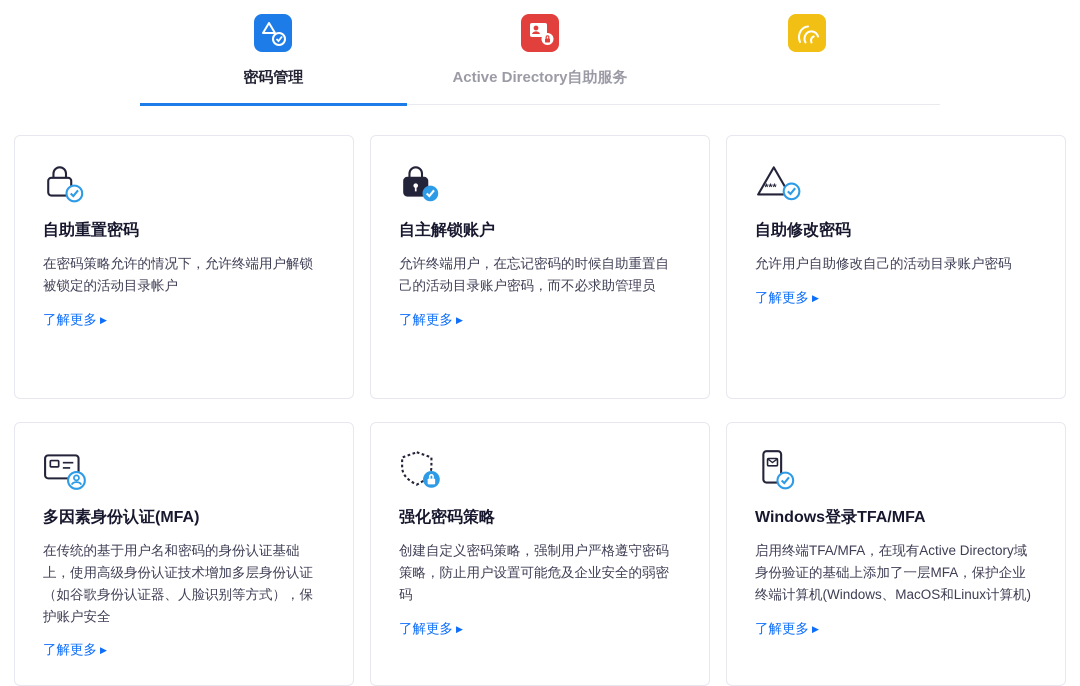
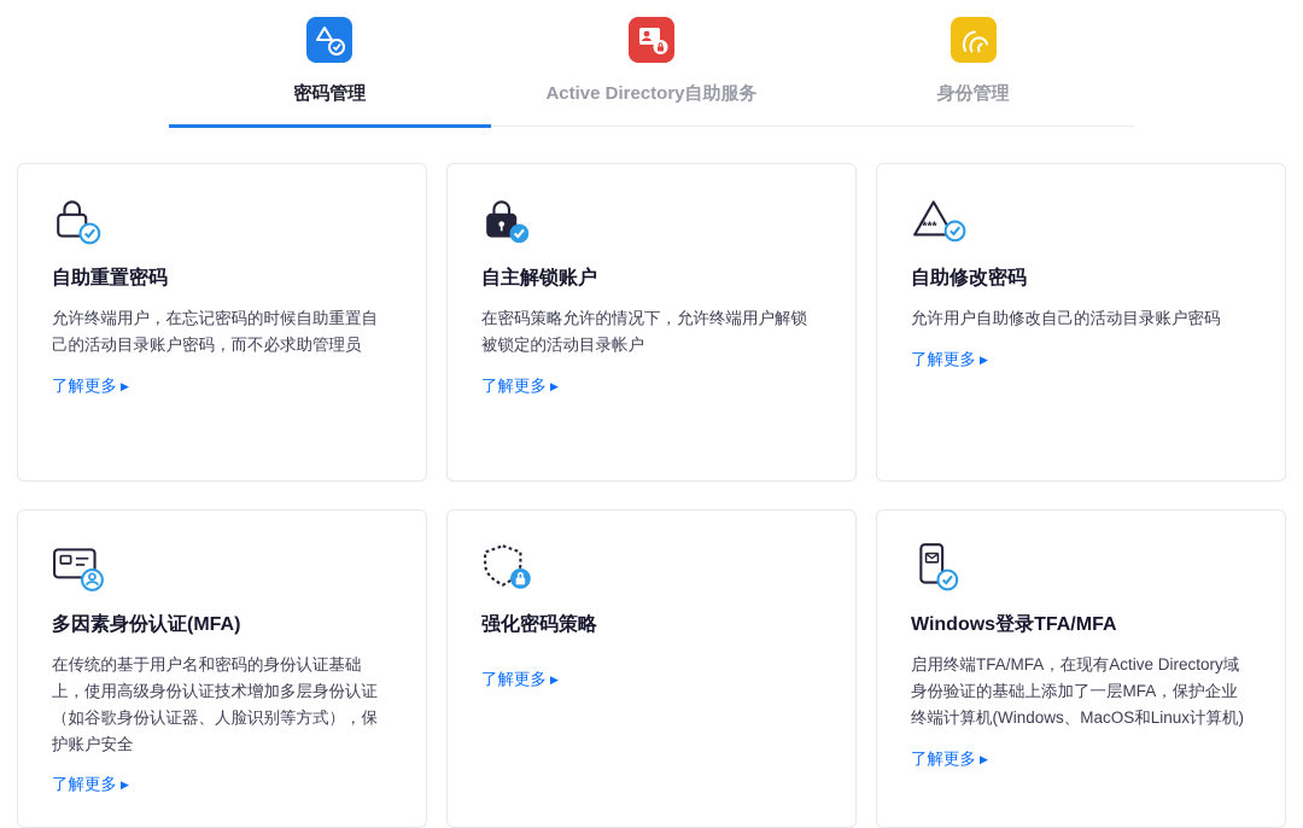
  密码管理
  Active Directory自助服务
+ 身份管理
  自助重置密码
- 在密码策略允许的情况下，允许终端用户解锁被锁定的活动目录帐户
+ 允许终端用户，在忘记密码的时候自助重置自己的活动目录账户密码，而不必求助管理员
  了解更多 ▶
  自主解锁账户
- 允许终端用户，在忘记密码的时候自助重置自己的活动目录账户密码，而不必求助管理员
+ 在密码策略允许的情况下，允许终端用户解锁被锁定的活动目录帐户
  了解更多 ▶
  ***
  自助修改密码
  允许用户自助修改自己的活动目录账户密码
  了解更多 ▶
  多因素身份认证(MFA)
  在传统的基于用户名和密码的身份认证基础上，使用高级身份认证技术增加多层身份认证（如谷歌身份认证器、人脸识别等方式），保护账户安全
  了解更多 ▶
  强化密码策略
- 创建自定义密码策略，强制用户严格遵守密码策略，防止用户设置可能危及企业安全的弱密码
  了解更多 ▶
  Windows登录TFA/MFA
  启用终端TFA/MFA，在现有Active Directory域身份验证的基础上添加了一层MFA，保护企业终端计算机(Windows、MacOS和Linux计算机)
  了解更多 ▶
